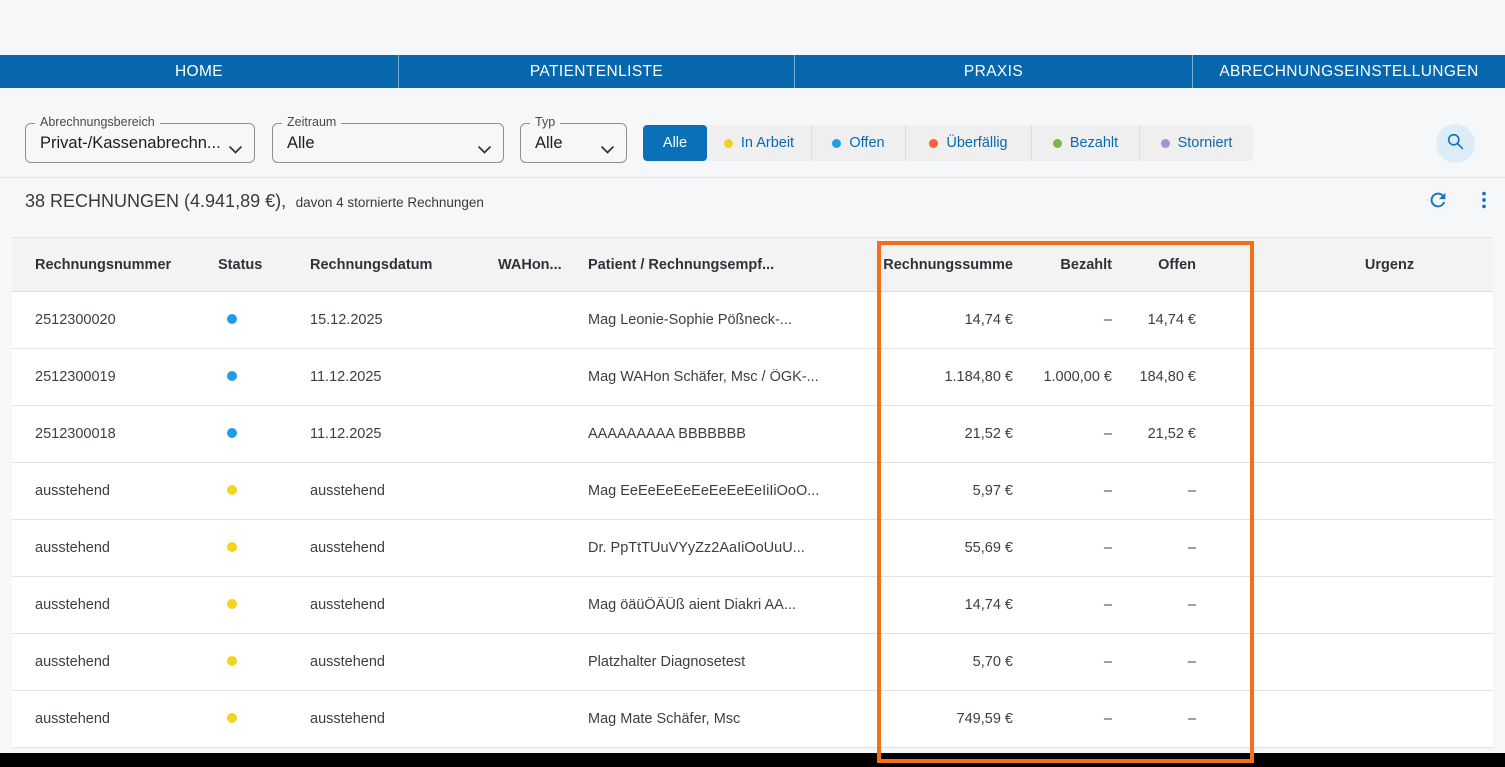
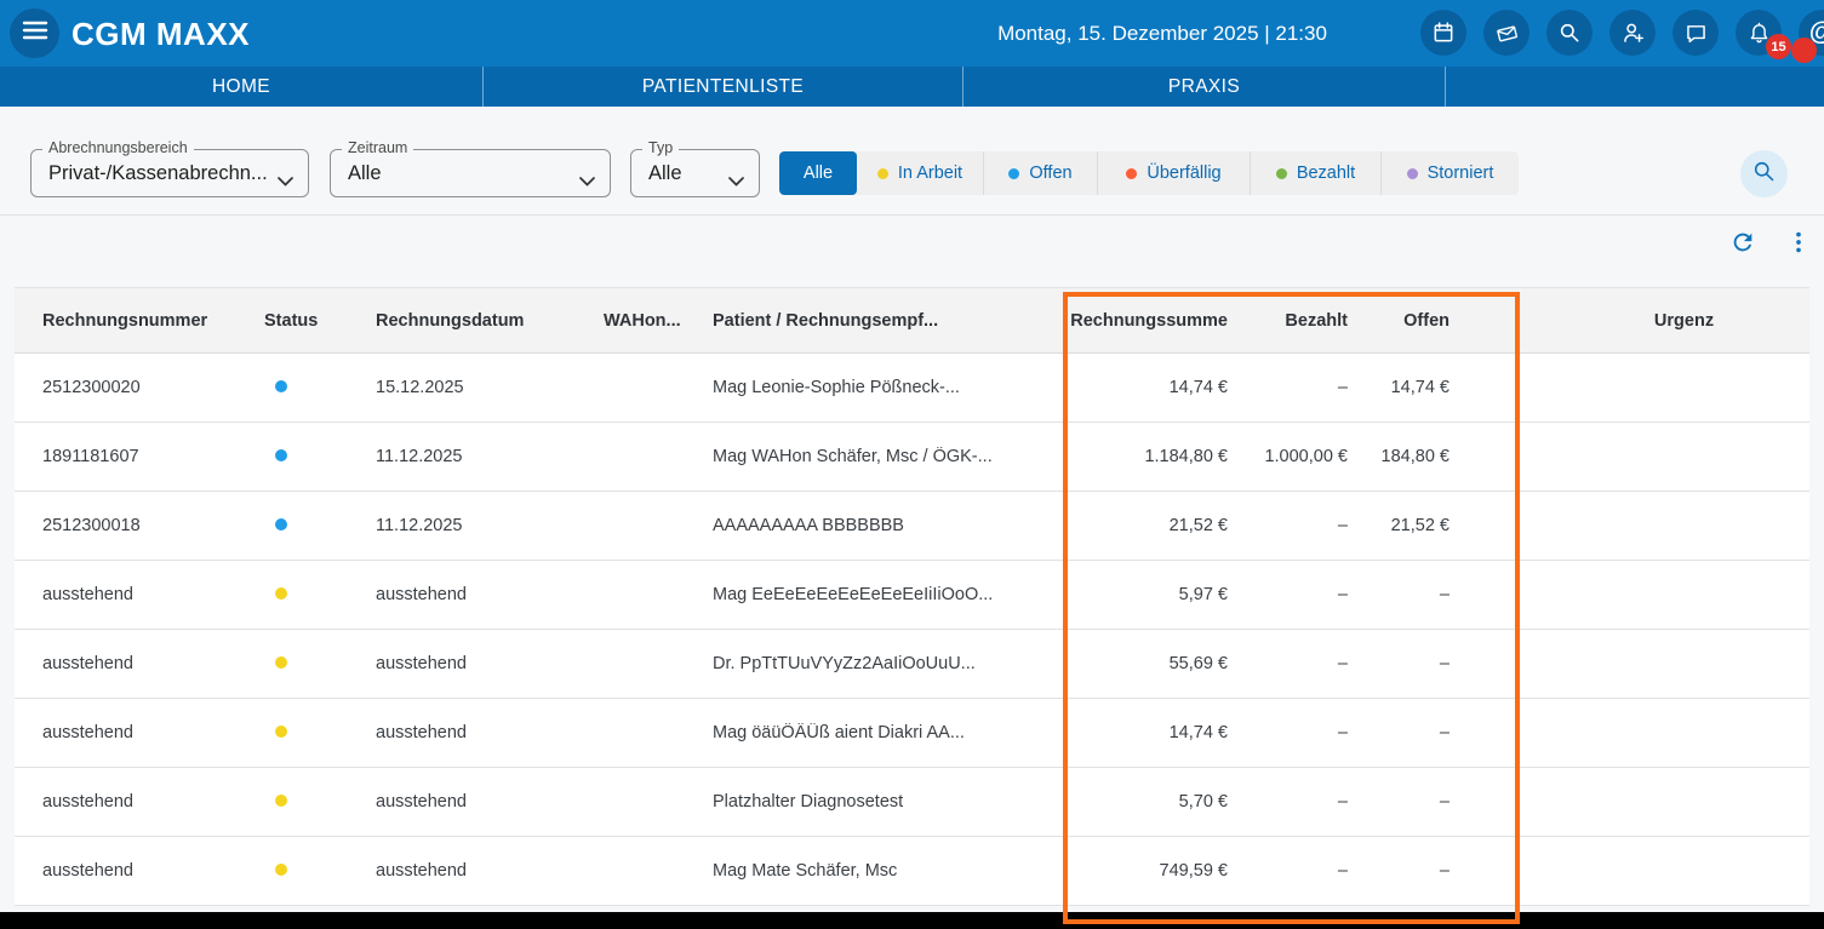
+ CGM MAXX
+ Montag, 15. Dezember 2025 | 21:30
+ 15
+ @
  HOME
  PATIENTENLISTE
  PRAXIS
- ABRECHNUNGSEINSTELLUNGEN
  Abrechnungsbereich
  Privat-/Kassenabrechn...
  Zeitraum
  Alle
  Typ
  Alle
  Alle
  In Arbeit
  Offen
  Überfällig
  Bezahlt
  Storniert
- 38 RECHNUNGEN (4.941,89 €), davon 4 stornierte Rechnungen
  Rechnungsnummer
  Status
  Rechnungsdatum
  WAHon...
  Patient / Rechnungsempf...
  Rechnungssumme
  Bezahlt
  Offen
  Urgenz
  2512300020
  15.12.2025
  Mag Leonie-Sophie Pößneck-...
  14,74 €
  –
  14,74 €
- 2512300019
+ 1891181607
  11.12.2025
  Mag WAHon Schäfer, Msc / ÖGK-...
  1.184,80 €
  1.000,00 €
  184,80 €
  2512300018
  11.12.2025
  AAAAAAAAA BBBBBBB
  21,52 €
  –
  21,52 €
  ausstehend
  ausstehend
  Mag EeEeEeEeEeEeEeEeIiIiOoO...
  5,97 €
  –
  –
  ausstehend
  ausstehend
  Dr. PpTtTUuVYyZz2AaIiOoUuU...
  55,69 €
  –
  –
  ausstehend
  ausstehend
  Mag öäüÖÄÜß aient Diakri AA...
  14,74 €
  –
  –
  ausstehend
  ausstehend
  Platzhalter Diagnosetest
  5,70 €
  –
  –
  ausstehend
  ausstehend
  Mag Mate Schäfer, Msc
  749,59 €
  –
  –
